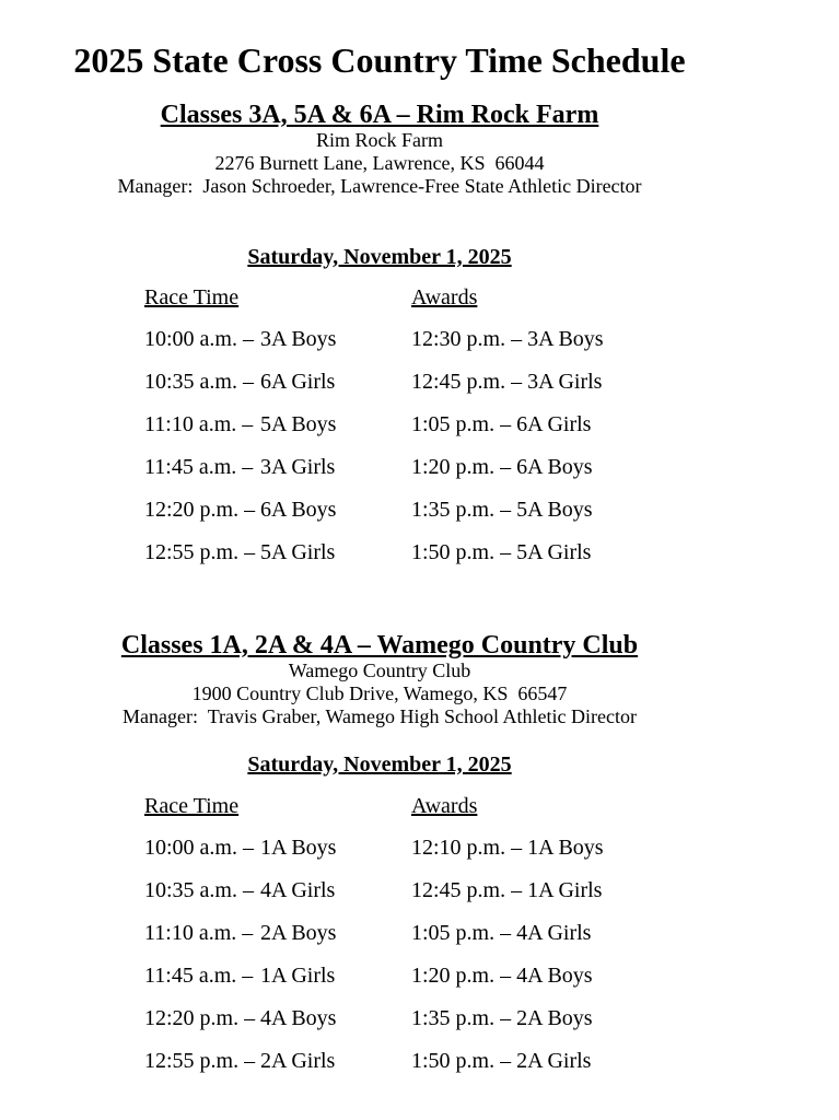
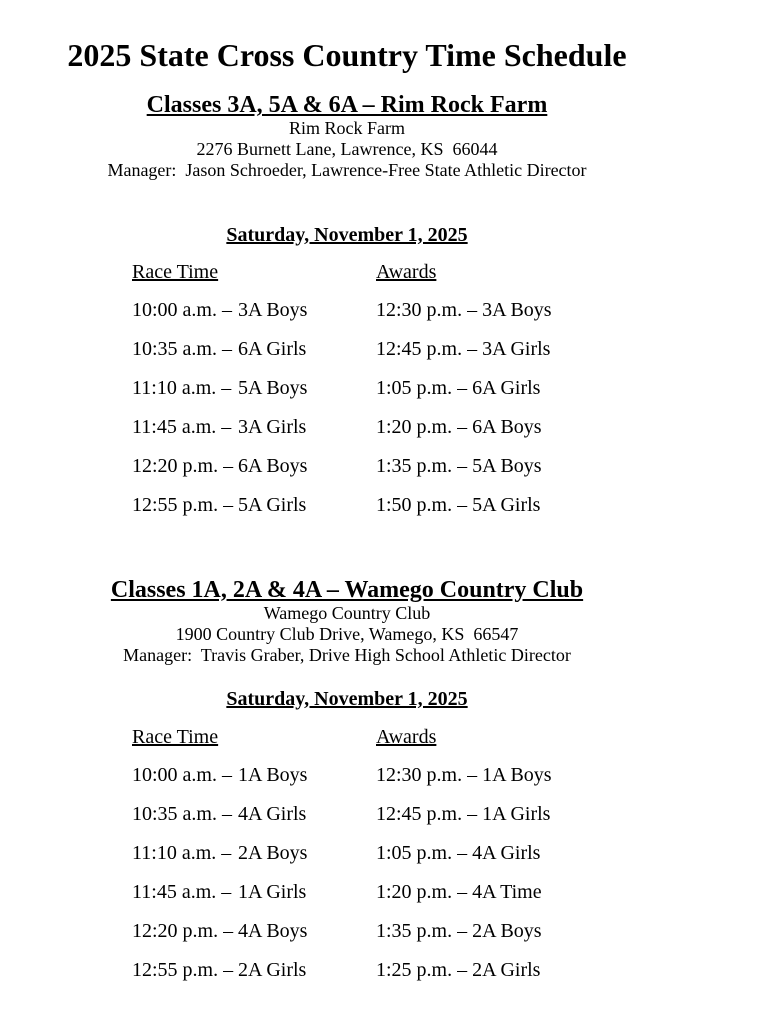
  2025 State Cross Country Time Schedule
  Classes 3A, 5A & 6A – Rim Rock Farm
  Rim Rock Farm
  2276 Burnett Lane, Lawrence, KS 66044
  Manager: Jason Schroeder, Lawrence-Free State Athletic Director
  Saturday, November 1, 2025
  Race Time
  Awards
  10:00 a.m. –
  3A Boys
  12:30 p.m. – 3A Boys
  10:35 a.m. –
  6A Girls
  12:45 p.m. – 3A Girls
  11:10 a.m. –
  5A Boys
  1:05 p.m. – 6A Girls
  11:45 a.m. –
  3A Girls
  1:20 p.m. – 6A Boys
  12:20 p.m. –
  6A Boys
  1:35 p.m. – 5A Boys
  12:55 p.m. –
  5A Girls
  1:50 p.m. – 5A Girls
  Classes 1A, 2A & 4A – Wamego Country Club
  Wamego Country Club
  1900 Country Club Drive, Wamego, KS 66547
- Manager: Travis Graber, Wamego High School Athletic Director
+ Manager: Travis Graber, Drive High School Athletic Director
  Saturday, November 1, 2025
  Race Time
  Awards
  10:00 a.m. –
  1A Boys
- 12:10 p.m. – 1A Boys
+ 12:30 p.m. – 1A Boys
  10:35 a.m. –
  4A Girls
  12:45 p.m. – 1A Girls
  11:10 a.m. –
  2A Boys
  1:05 p.m. – 4A Girls
  11:45 a.m. –
  1A Girls
- 1:20 p.m. – 4A Boys
+ 1:20 p.m. – 4A Time
  12:20 p.m. –
  4A Boys
  1:35 p.m. – 2A Boys
  12:55 p.m. –
  2A Girls
- 1:50 p.m. – 2A Girls
+ 1:25 p.m. – 2A Girls
